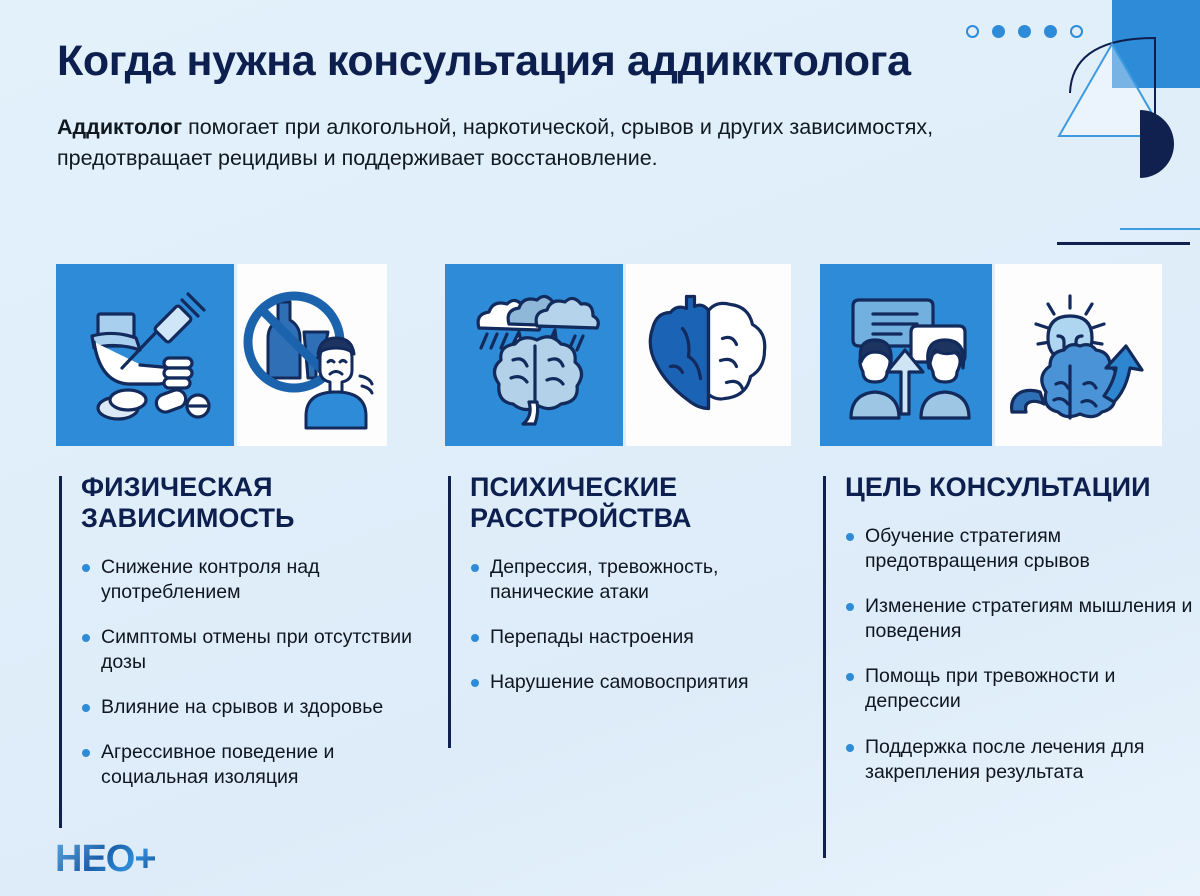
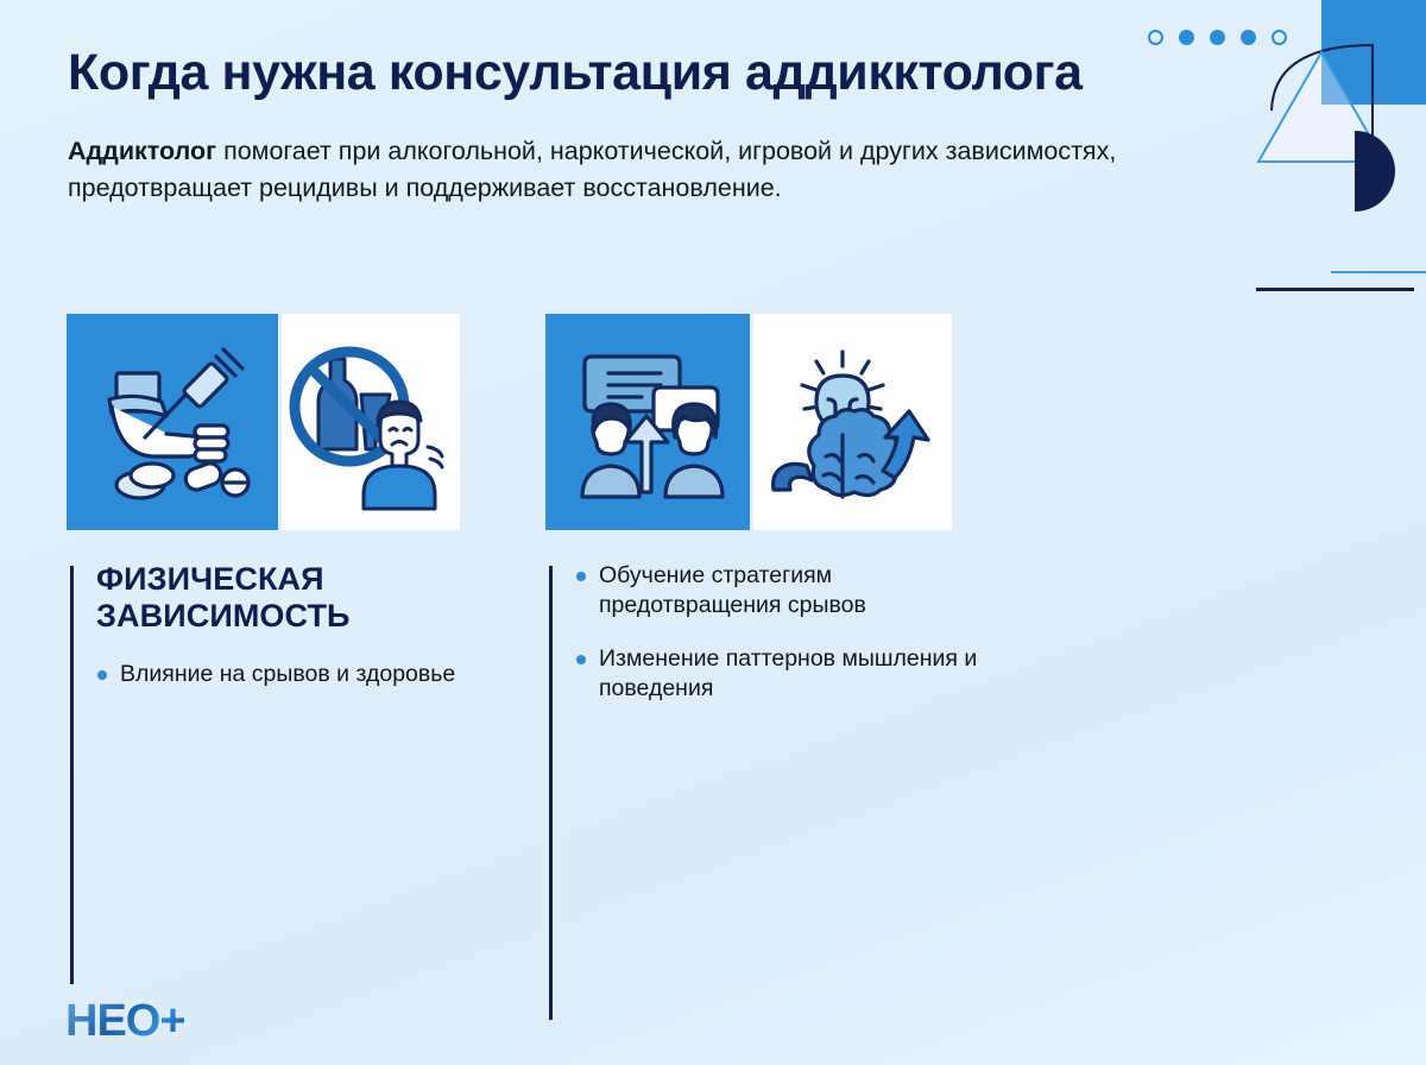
  Когда нужна консультация аддикктолога
- Аддиктолог помогает при алкогольной, наркотической, срывов и других зависимостях, предотвращает рецидивы и поддерживает восстановление.
+ Аддиктолог помогает при алкогольной, наркотической, игровой и других зависимостях, предотвращает рецидивы и поддерживает восстановление.
  ФИЗИЧЕСКАЯ ЗАВИСИМОСТЬ
- Снижение контроля над употреблением
- Симптомы отмены при отсутствии дозы
  Влияние на срывов и здоровье
- Агрессивное поведение и социальная изоляция
- ПСИХИЧЕСКИЕ РАССТРОЙСТВА
- Депрессия, тревожность, панические атаки
- Перепады настроения
- Нарушение самовосприятия
- ЦЕЛЬ КОНСУЛЬТАЦИИ
  Обучение стратегиям предотвращения срывов
- Изменение стратегиям мышления и поведения
+ Изменение паттернов мышления и поведения
- Помощь при тревожности и депрессии
- Поддержка после лечения для закрепления результата
  НЕО+
